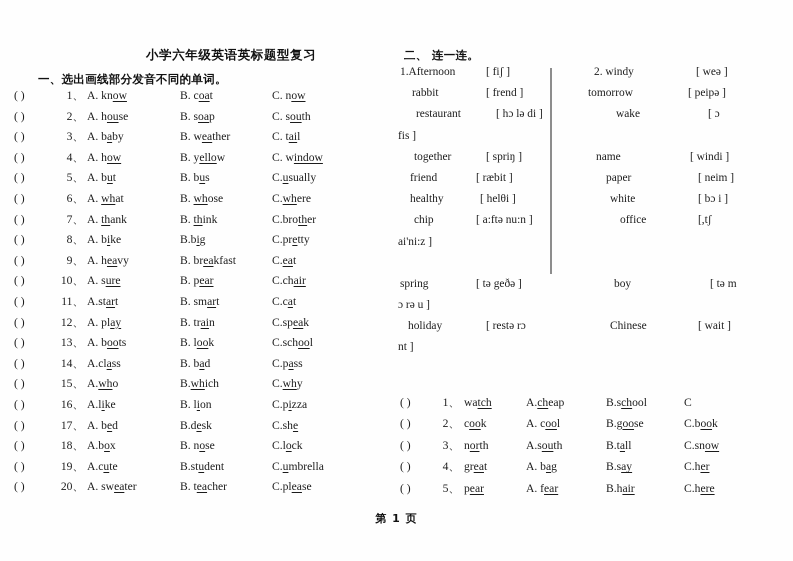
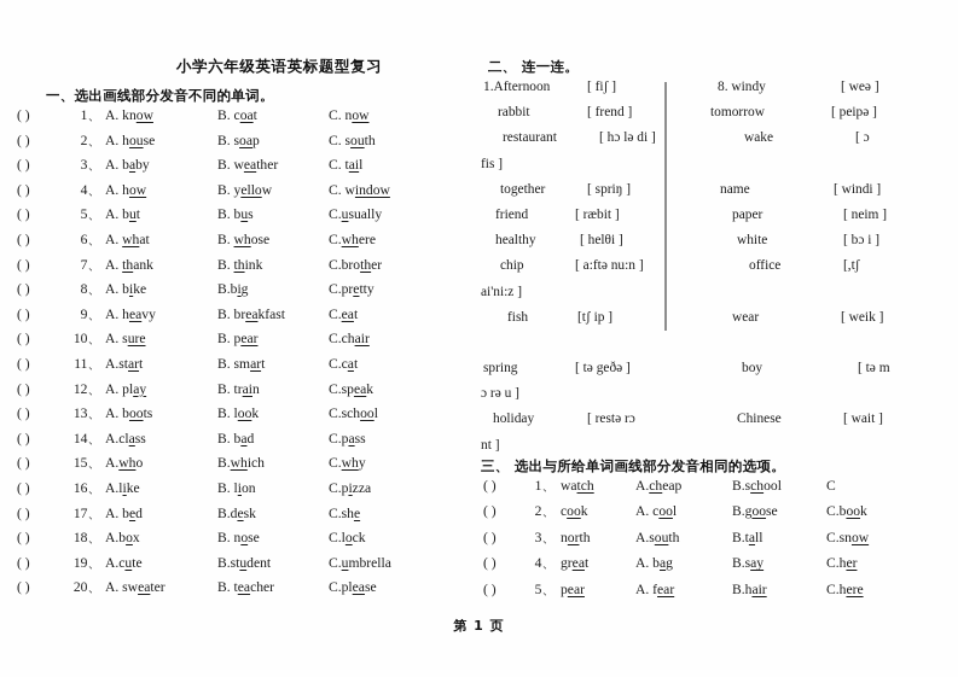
  小学六年级英语英标题型复习
  一、选出画线部分发音不同的单词。
  ( )
  1、
  A. know
  B. coat
  C. now
  ( )
  2、
  A. house
  B. soap
  C. south
  ( )
  3、
  A. baby
  B. weather
  C. tail
  ( )
  4、
  A. how
  B. yellow
  C. window
  ( )
  5、
  A. but
  B. bus
  C.usually
  ( )
  6、
  A. what
  B. whose
  C.where
  ( )
  7、
  A. thank
  B. think
  C.brother
  ( )
  8、
  A. bike
  B.big
  C.pretty
  ( )
  9、
  A. heavy
  B. breakfast
  C.eat
  ( )
  10、
  A. sure
  B. pear
  C.chair
  ( )
  11、
  A.start
  B. smart
  C.cat
  ( )
  12、
  A. play
  B. train
  C.speak
  ( )
  13、
  A. boots
  B. look
  C.school
  ( )
  14、
  A.class
  B. bad
  C.pass
  ( )
  15、
  A.who
  B.which
  C.why
  ( )
  16、
  A.like
  B. lion
  C.pizza
  ( )
  17、
  A. bed
  B.desk
  C.she
  ( )
  18、
  A.box
  B. nose
  C.lock
  ( )
  19、
  A.cute
  B.student
  C.umbrella
  ( )
  20、
  A. sweater
  B. teacher
  C.please
  二、 连一连。
  1.Afternoon
  [ fiʃ ]
- 2. windy
+ 8. windy
  [ weə ]
  rabbit
  [ frend ]
  tomorrow
  [ peipə ]
  restaurant
  [ hɔ lə di ]
  wake
  [ ɔ
  fis ]
  together
  [ spriŋ ]
  name
  [ windi ]
  friend
  [ ræbit ]
  paper
  [ neim ]
  healthy
  [ helθi ]
  white
  [ bɔ i ]
  chip
  [ a:ftə nu:n ]
  office
  [,tʃ
  ai'ni:z ]
+ fish
+ [tʃ ip ]
+ wear
+ [ weik ]
  spring
  [ tə geðə ]
  boy
  [ tə m
  ɔ rə u ]
  holiday
  [ restə rɔ
  Chinese
  [ wait ]
  nt ]
+ 三、 选出与所给单词画线部分发音相同的选项。
  ( )
  1、
  watch
  A.cheap
  B.school
  C
  ( )
  2、
  cook
  A. cool
  B.goose
  C.book
  ( )
  3、
  north
  A.south
  B.tall
  C.snow
  ( )
  4、
  great
  A. bag
  B.say
  C.her
  ( )
  5、
  pear
  A. fear
  B.hair
  C.here
  第 1 页
